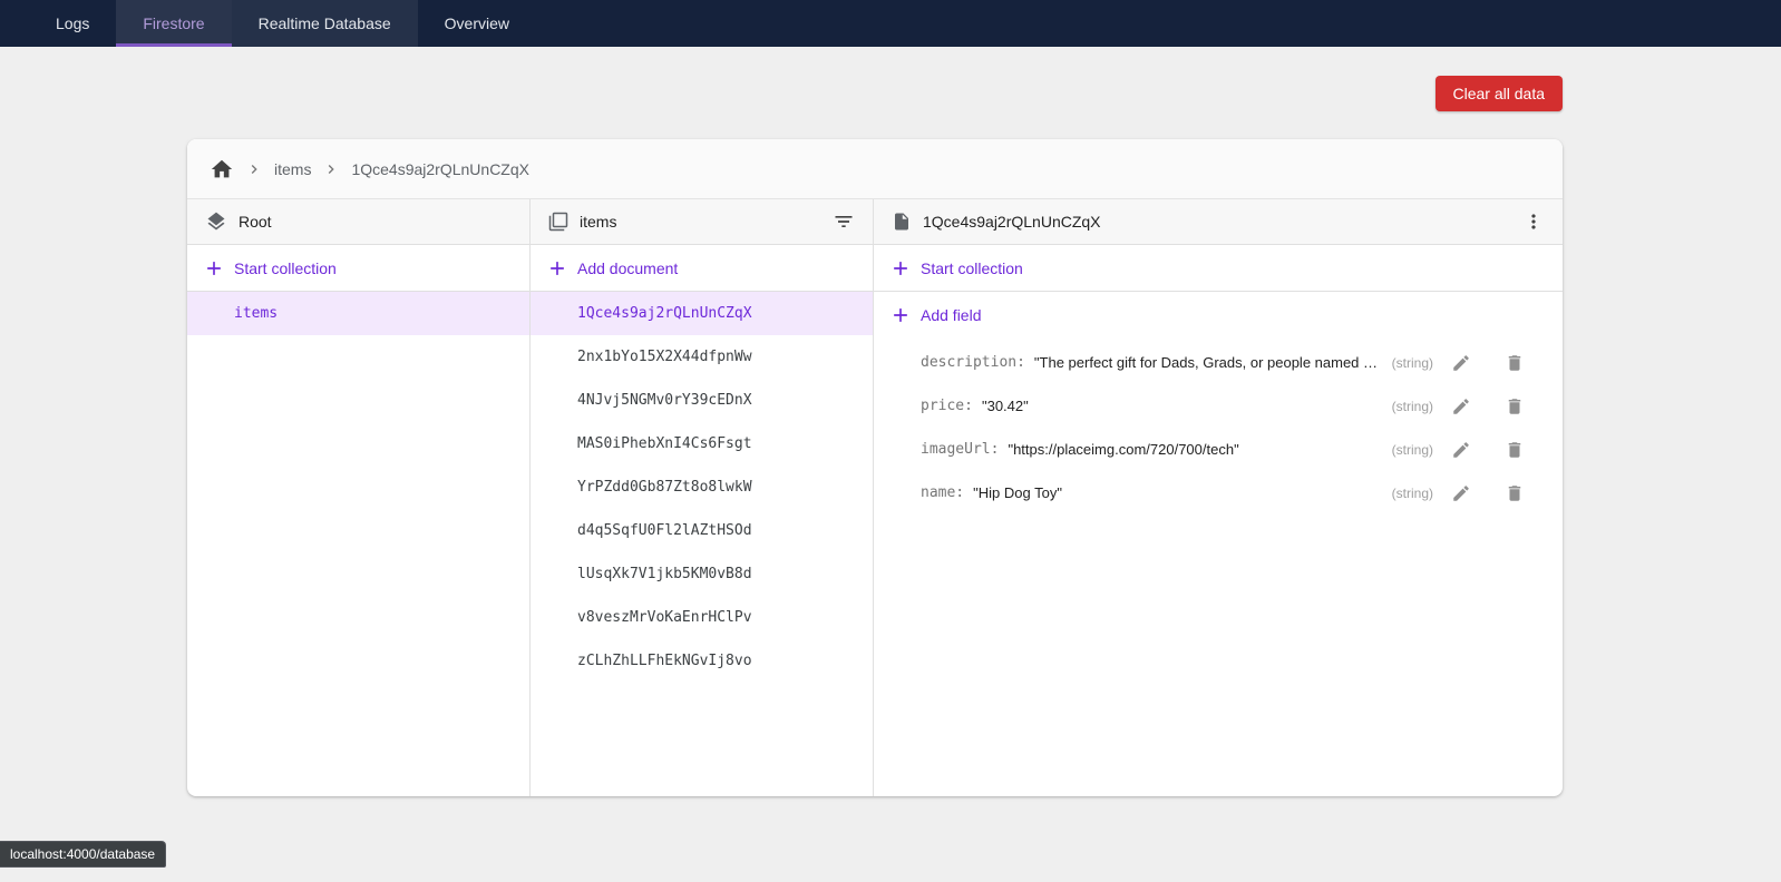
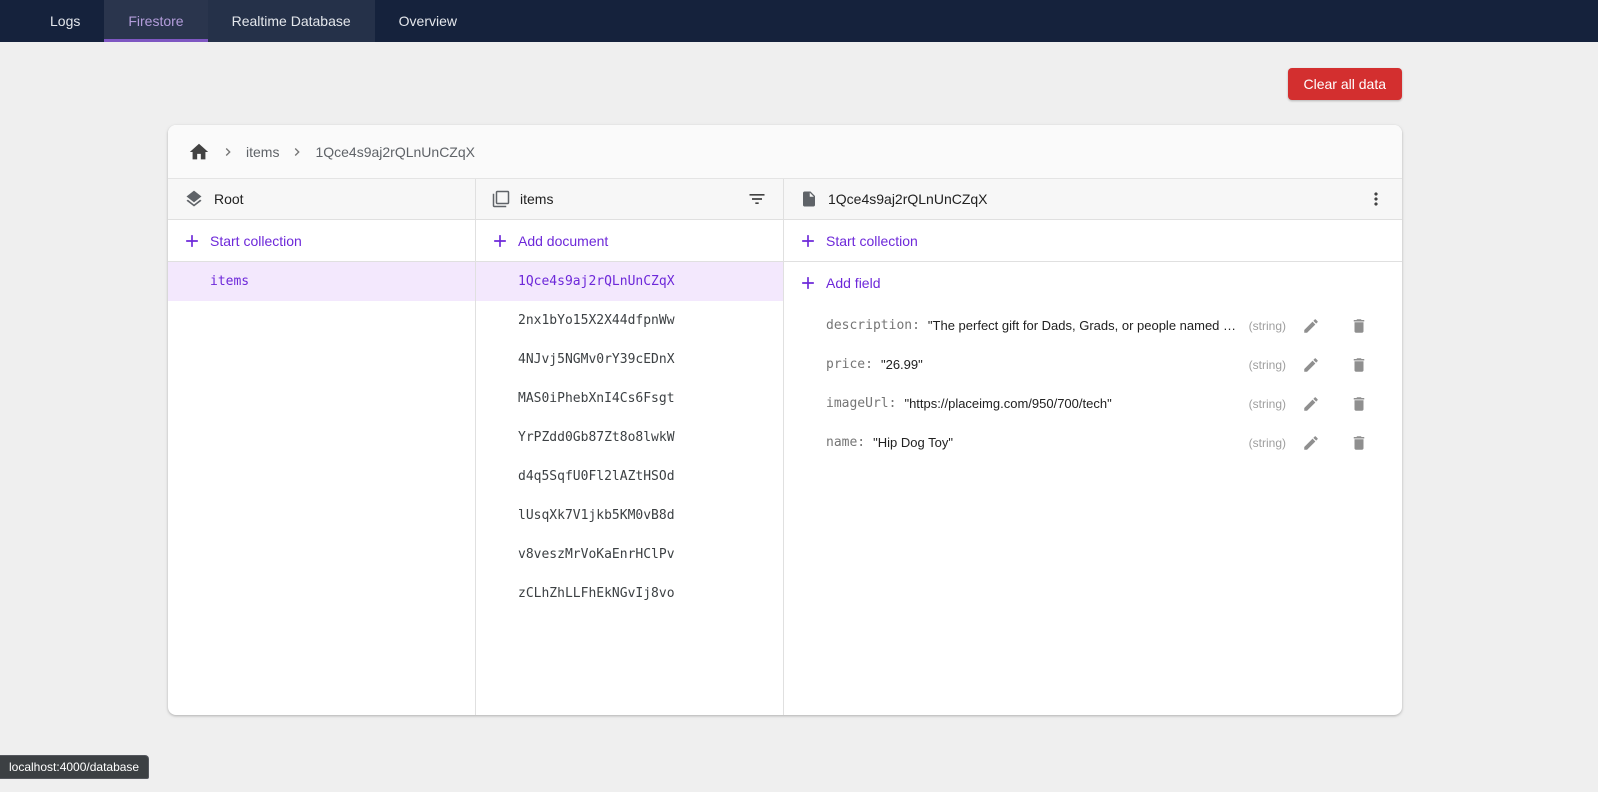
  Logs
  Firestore
  Realtime Database
  Overview
  Clear all data
  items
  1Qce4s9aj2rQLnUnCZqX
  Root
  Start collection
  items
  items
  Add document
  1Qce4s9aj2rQLnUnCZqX
  2nx1bYo15X2X44dfpnWw
  4NJvj5NGMv0rY39cEDnX
  MAS0iPhebXnI4Cs6Fsgt
  YrPZdd0Gb87Zt8o8lwkW
  d4q5SqfU0Fl2lAZtHSOd
  lUsqXk7V1jkb5KM0vB8d
  v8veszMrVoKaEnrHClPv
  zCLhZhLLFhEkNGvIj8vo
  1Qce4s9aj2rQLnUnCZqX
  Start collection
  Add field
  description:
  "The perfect gift for Dads, Grads, or people named Ch
  (string)
  price:
- "30.42"
+ "26.99"
  (string)
  imageUrl:
- "https://placeimg.com/720/700/tech"
+ "https://placeimg.com/950/700/tech"
  (string)
  name:
  "Hip Dog Toy"
  (string)
  localhost:4000/database
